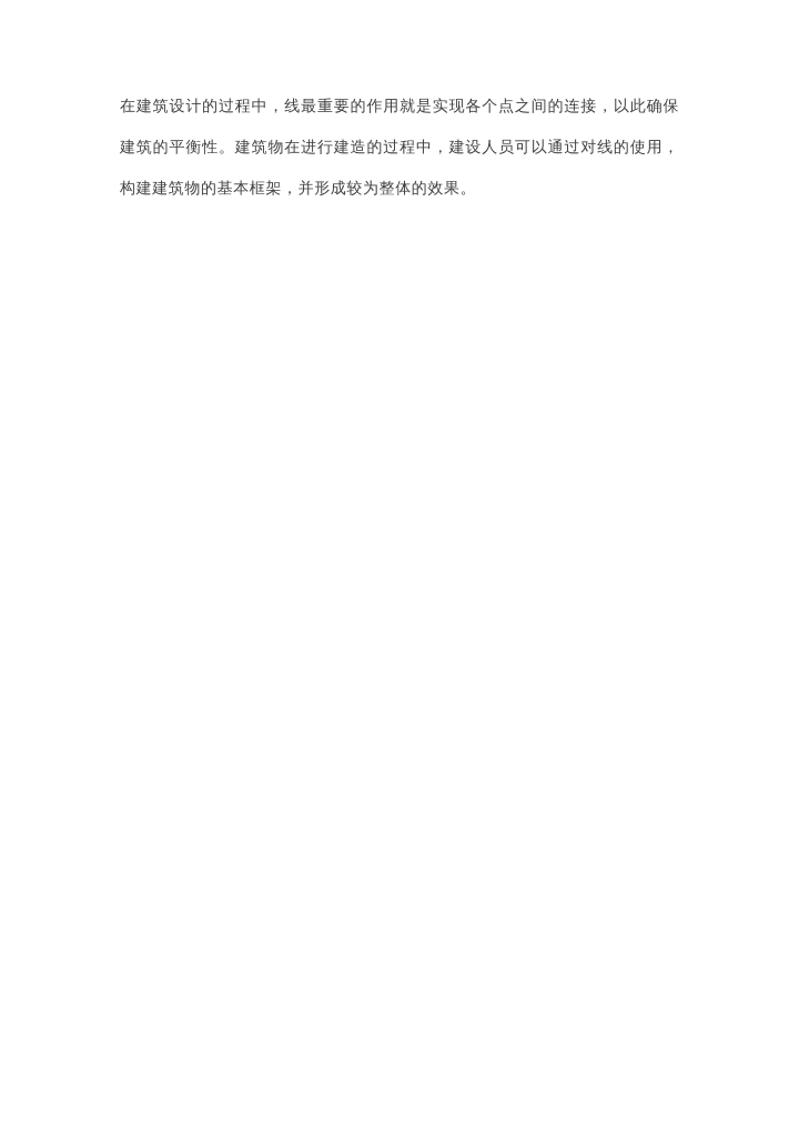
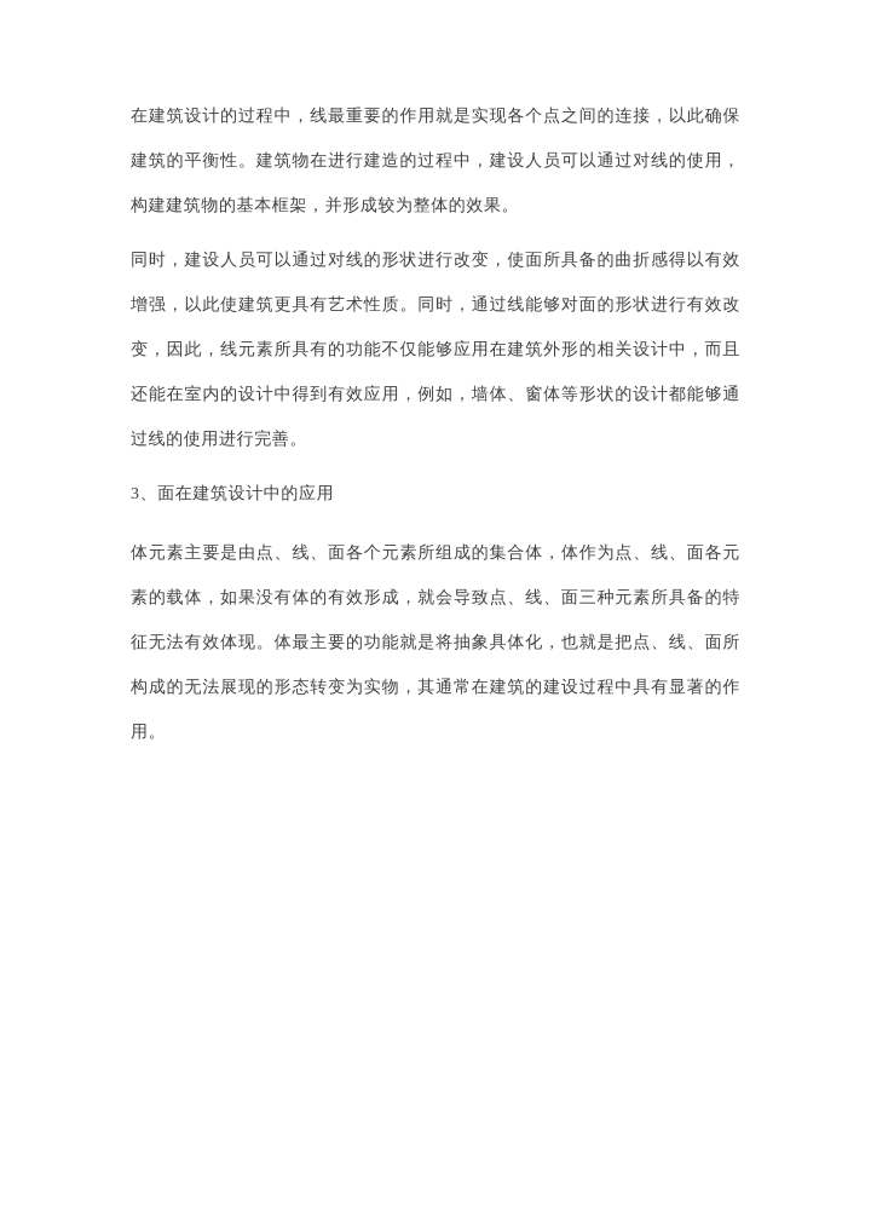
  在建筑设计的过程中，线最重要的作用就是实现各个点之间的连接，以此确保建筑的平衡性。建筑物在进行建造的过程中，建设人员可以通过对线的使用，构建建筑物的基本框架，并形成较为整体的效果。
+ 同时，建设人员可以通过对线的形状进行改变，使面所具备的曲折感得以有效增强，以此使建筑更具有艺术性质。同时，通过线能够对面的形状进行有效改变，因此，线元素所具有的功能不仅能够应用在建筑外形的相关设计中，而且还能在室内的设计中得到有效应用，例如，墙体、窗体等形状的设计都能够通过线的使用进行完善。
+ 3、面在建筑设计中的应用
+ 体元素主要是由点、线、面各个元素所组成的集合体，体作为点、线、面各元素的载体，如果没有体的有效形成，就会导致点、线、面三种元素所具备的特征无法有效体现。体最主要的功能就是将抽象具体化，也就是把点、线、面所构成的无法展现的形态转变为实物，其通常在建筑的建设过程中具有显著的作用。
